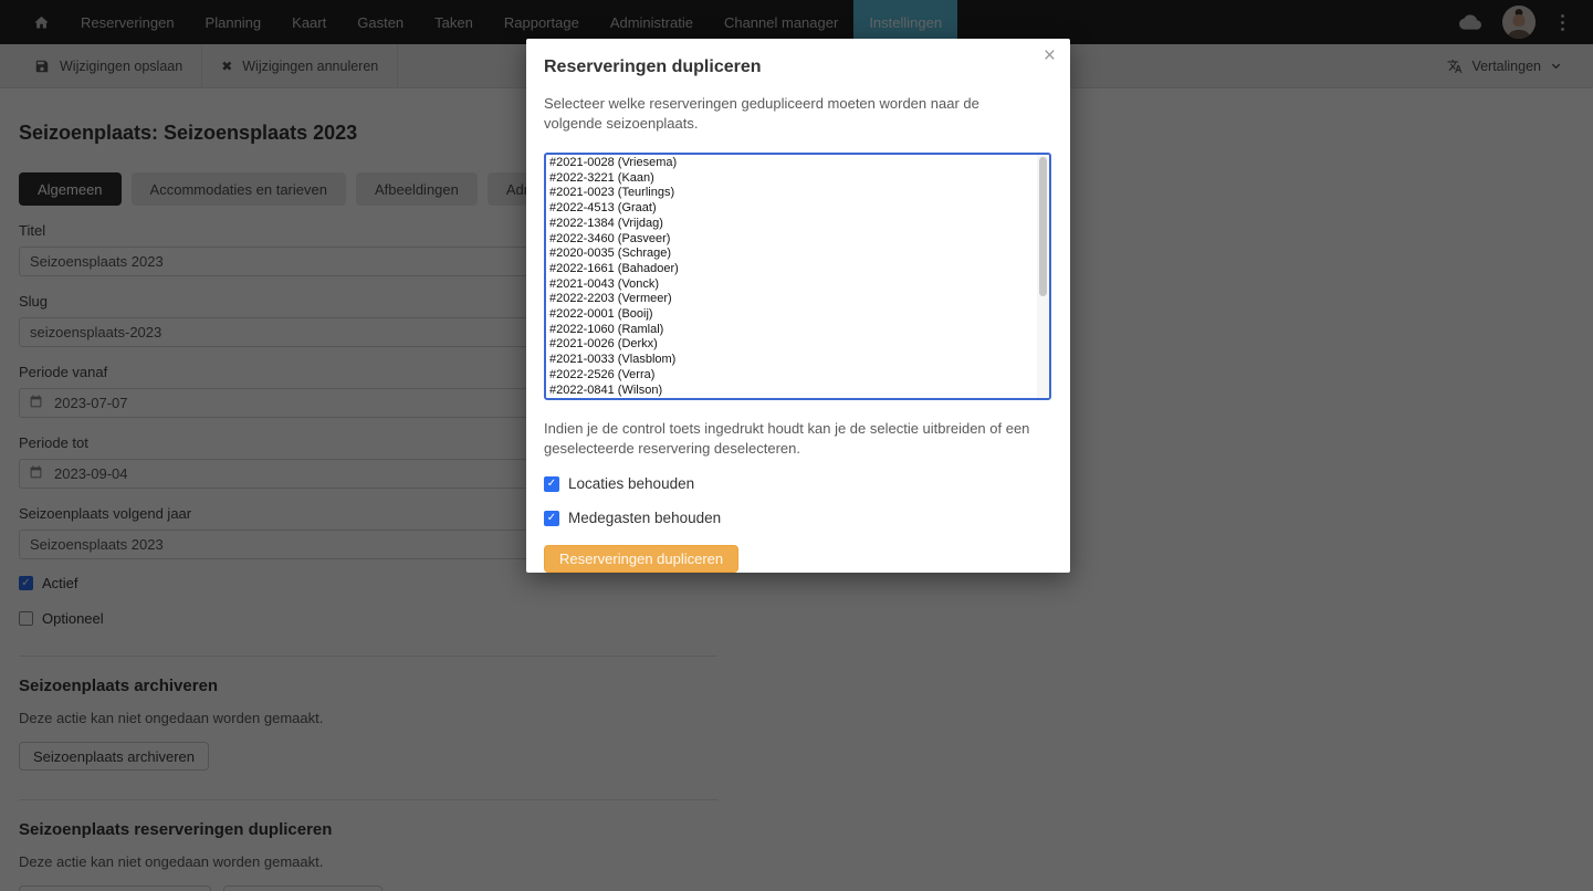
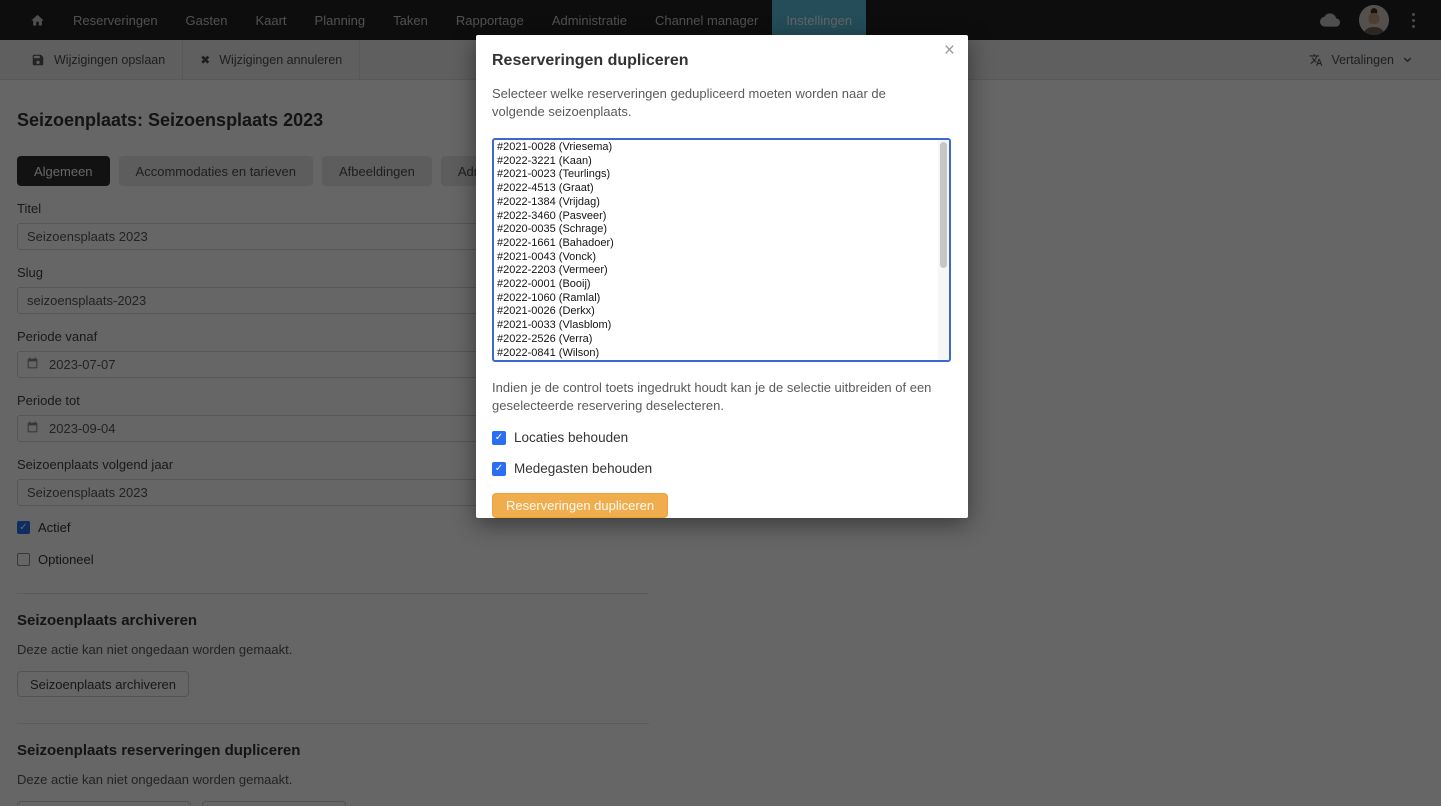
  Reserveringen
- Planning
+ Gasten
  Kaart
- Gasten
+ Planning
  Taken
  Rapportage
  Administratie
  Channel manager
  Instellingen
  Wijzigingen opslaan
  ✖
  Wijzigingen annuleren
  Vertalingen
  Seizoenplaats: Seizoensplaats 2023
  Algemeen
  Accommodaties en tarieven
  Afbeeldingen
  Titel
  Seizoensplaats 2023
  Slug
  seizoensplaats-2023
  Periode vanaf
  2023-07-07
  Periode tot
  2023-09-04
  Seizoenplaats volgend jaar
  Seizoensplaats 2023
  Actief
  Optioneel
  Seizoenplaats archiveren
  Deze actie kan niet ongedaan worden gemaakt.
  Seizoenplaats archiveren
  Seizoenplaats reserveringen dupliceren
  Deze actie kan niet ongedaan worden gemaakt.
  ×
  Reserveringen dupliceren
  Selecteer welke reserveringen gedupliceerd moeten worden naar de volgende seizoenplaats.
  #2021-0028 (Vriesema)
  #2022-3221 (Kaan)
  #2021-0023 (Teurlings)
  #2022-4513 (Graat)
  #2022-1384 (Vrijdag)
  #2022-3460 (Pasveer)
  #2020-0035 (Schrage)
  #2022-1661 (Bahadoer)
  #2021-0043 (Vonck)
  #2022-2203 (Vermeer)
  #2022-0001 (Booij)
  #2022-1060 (Ramlal)
  #2021-0026 (Derkx)
  #2021-0033 (Vlasblom)
  #2022-2526 (Verra)
  #2022-0841 (Wilson)
  Indien je de control toets ingedrukt houdt kan je de selectie uitbreiden of een geselecteerde reservering deselecteren.
  Locaties behouden
  Medegasten behouden
  Reserveringen dupliceren
